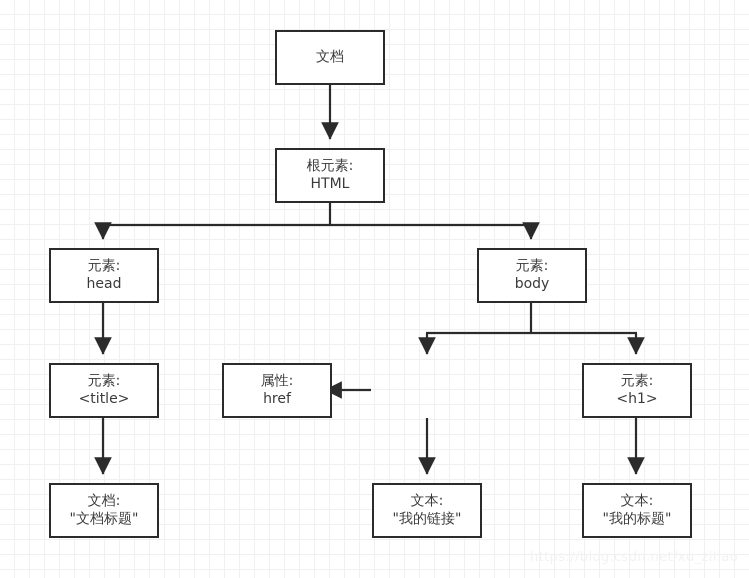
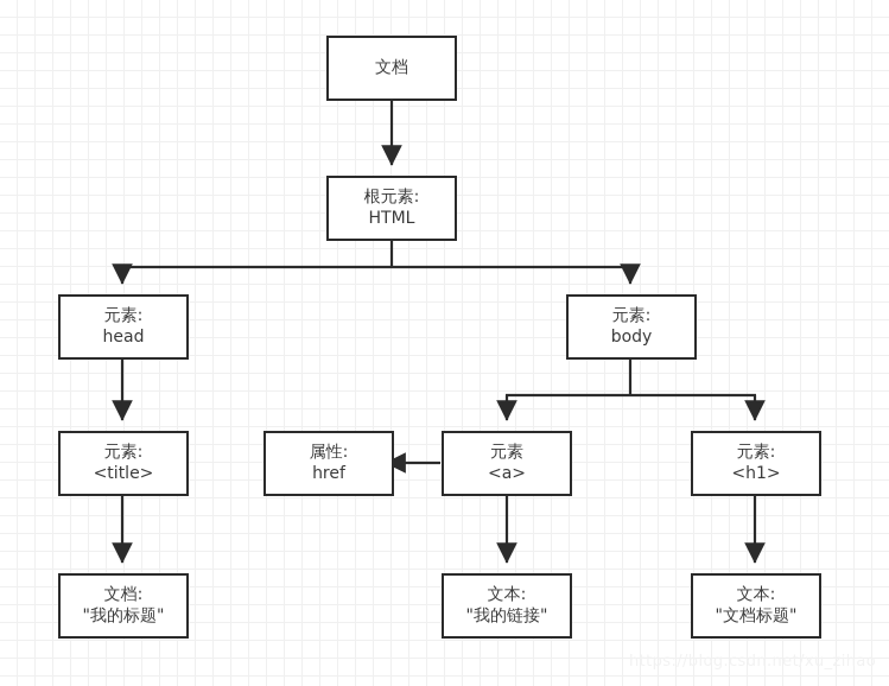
  文档
  根元素:
  HTML
  元素:
  head
  元素:
  body
  元素:
  <title>
  属性:
  href
+ 元素
+ <a>
  元素:
  <h1>
  文档:
- "文档标题"
+ "我的标题"
  文本:
  "我的链接"
  文本:
- "我的标题"
+ "文档标题"
